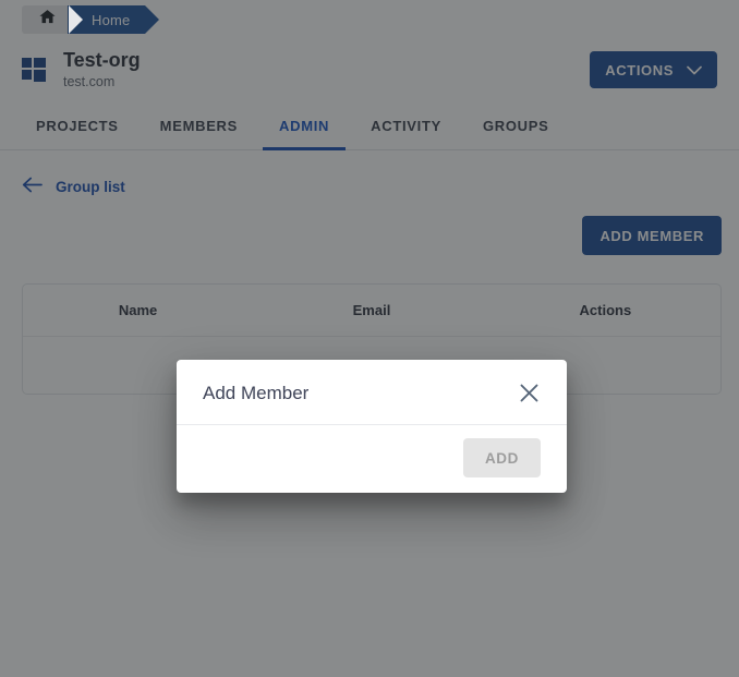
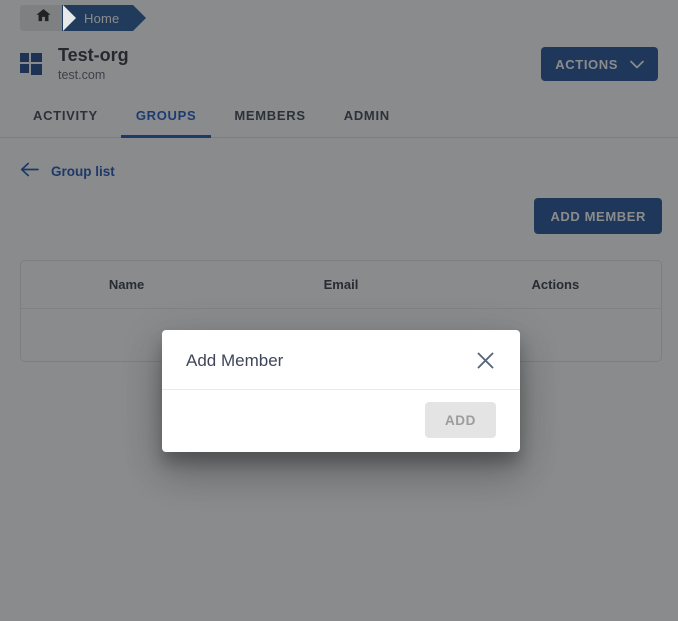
  Home
  Test-org
  test.com
  ACTIONS
- PROJECTS
- MEMBERS
+ ACTIVITY
- ADMIN
+ GROUPS
- ACTIVITY
+ MEMBERS
- GROUPS
+ ADMIN
  Group list
  ADD MEMBER
  Name	Email	Actions
  Add Member
  ADD
